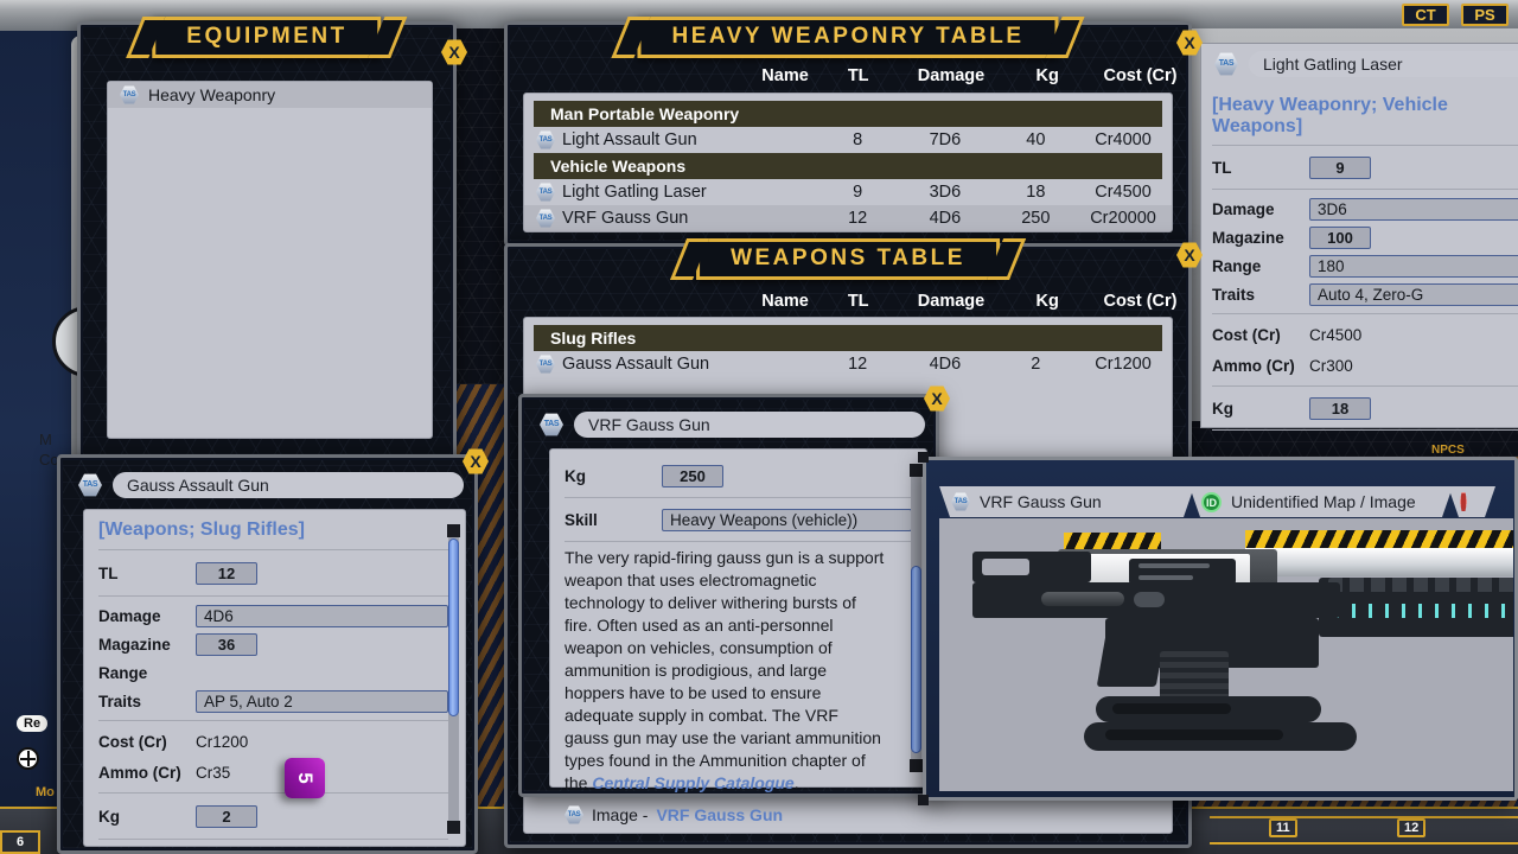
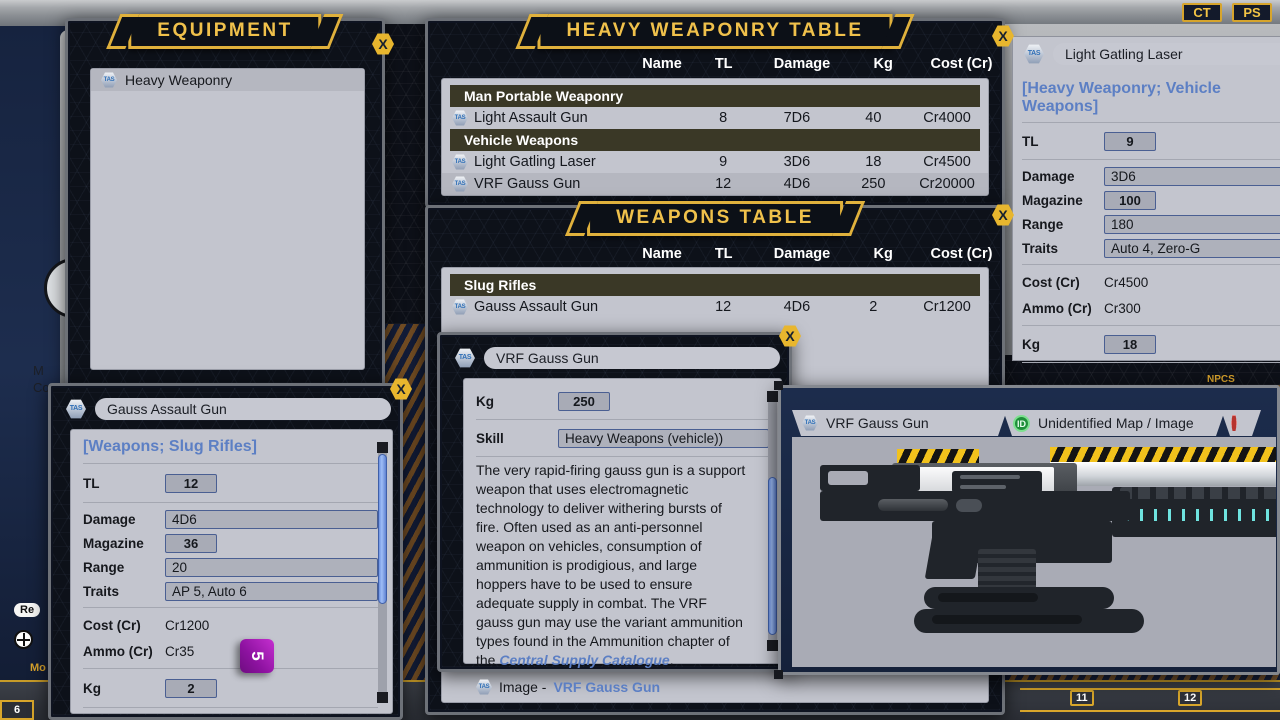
  NPCS
  11
  12
  Re
  Mo
  6
  M
  Co
  CT
  PS
  EQUIPMENT
  X
  Heavy Weaponry
  HEAVY WEAPONRY TABLE
  X
  Name
  TL
  Damage
  Kg
  Cost (Cr)
  Man Portable Weaponry
  Light Assault Gun
  8
  7D6
  40
  Cr4000
  Vehicle Weapons
  Light Gatling Laser
  9
  3D6
  18
  Cr4500
  VRF Gauss Gun
  12
  4D6
  250
  Cr20000
  WEAPONS TABLE
  X
  Name
  TL
  Damage
  Kg
  Cost (Cr)
  Slug Rifles
  Gauss Assault Gun
  12
  4D6
  2
  Cr1200
  Light Gatling Laser
  [Heavy Weaponry; Vehicle Weapons]
  TL
  9
  Damage
  3D6
  Magazine
  100
  Range
  180
  Traits
  Auto 4, Zero-G
  Cost (Cr)
  Cr4500
  Ammo (Cr)
  Cr300
  Kg
  18
  X
  VRF Gauss Gun
  Kg
  250
  Skill
  Heavy Weapons (vehicle))
  The very rapid-firing gauss gun is a support weapon that uses electromagnetic technology to deliver withering bursts of fire. Often used as an anti-personnel weapon on vehicles, consumption of ammunition is prodigious, and large hoppers have to be used to ensure adequate supply in combat. The VRF gauss gun may use the variant ammunition types found in the Ammunition chapter of the Central Supply Catalogue.
  Image -
  VRF Gauss Gun
  X
  Gauss Assault Gun
  [Weapons; Slug Rifles]
  TL
  12
  Damage
  4D6
  Magazine
  36
  Range
+ 20
  Traits
- AP 5, Auto 2
+ AP 5, Auto 6
  Cost (Cr)
  Cr1200
  Ammo (Cr)
  Cr35
  Kg
  2
  VRF Gauss Gun
  ID
  Unidentified Map / Image
